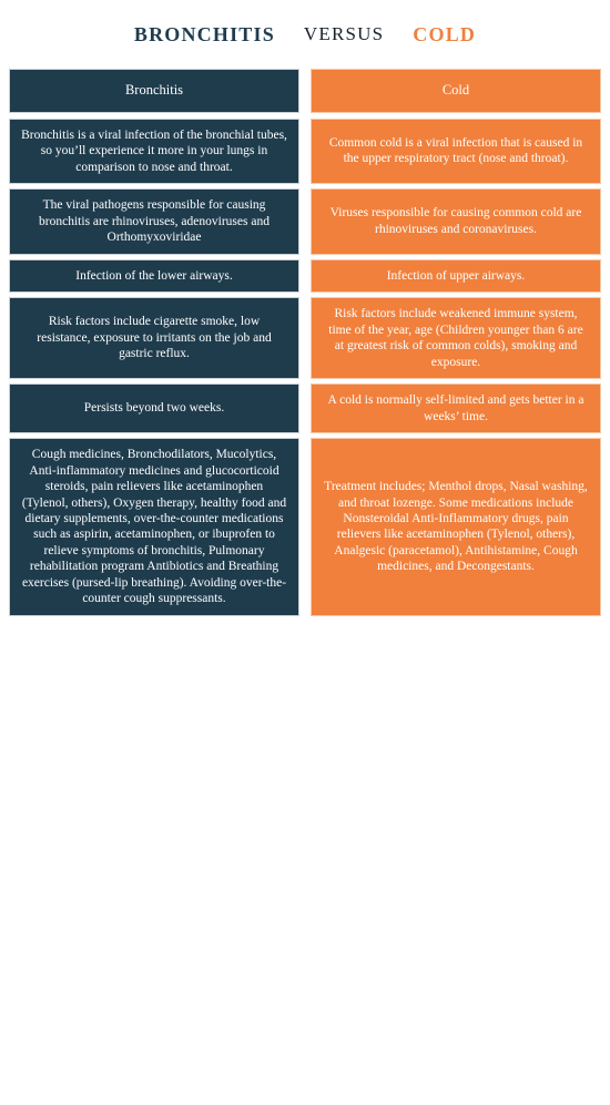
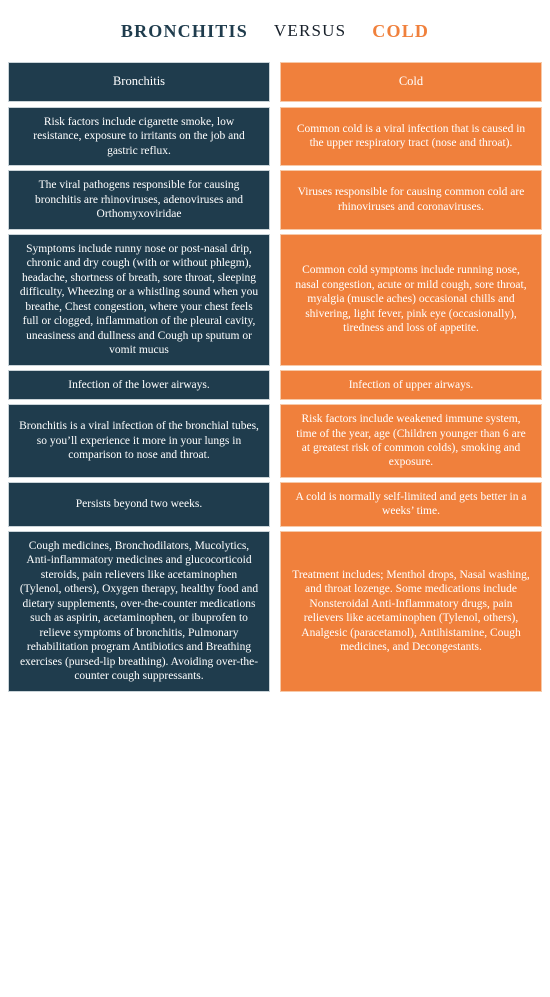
  BRONCHITIS
  VERSUS
  COLD
  Bronchitis
  Cold
- Bronchitis is a viral infection of the bronchial tubes, so you’ll experience it more in your lungs in comparison to nose and throat.
+ Risk factors include cigarette smoke, low resistance, exposure to irritants on the job and gastric reflux.
  Common cold is a viral infection that is caused in the upper respiratory tract (nose and throat).
  The viral pathogens responsible for causing bronchitis are rhinoviruses, adenoviruses and Orthomyxoviridae
  Viruses responsible for causing common cold are rhinoviruses and coronaviruses.
+ Symptoms include runny nose or post-nasal drip, chronic and dry cough (with or without phlegm), headache, shortness of breath, sore throat, sleeping difficulty, Wheezing or a whistling sound when you breathe, Chest congestion, where your chest feels full or clogged, inflammation of the pleural cavity, uneasiness and dullness and Cough up sputum or vomit mucus
+ Common cold symptoms include running nose, nasal congestion, acute or mild cough, sore throat, myalgia (muscle aches) occasional chills and shivering, light fever, pink eye (occasionally), tiredness and loss of appetite.
  Infection of the lower airways.
  Infection of upper airways.
- Risk factors include cigarette smoke, low resistance, exposure to irritants on the job and gastric reflux.
+ Bronchitis is a viral infection of the bronchial tubes, so you’ll experience it more in your lungs in comparison to nose and throat.
  Risk factors include weakened immune system, time of the year, age (Children younger than 6 are at greatest risk of common colds), smoking and exposure.
  Persists beyond two weeks.
  A cold is normally self-limited and gets better in a weeks’ time.
  Cough medicines, Bronchodilators, Mucolytics, Anti-inflammatory medicines and glucocorticoid steroids, pain relievers like acetaminophen (Tylenol, others), Oxygen therapy, healthy food and dietary supplements, over-the-counter medications such as aspirin, acetaminophen, or ibuprofen to relieve symptoms of bronchitis, Pulmonary rehabilitation program Antibiotics and Breathing exercises (pursed-lip breathing). Avoiding over-the-counter cough suppressants.
  Treatment includes; Menthol drops, Nasal washing, and throat lozenge. Some medications include Nonsteroidal Anti-Inflammatory drugs, pain relievers like acetaminophen (Tylenol, others), Analgesic (paracetamol), Antihistamine, Cough medicines, and Decongestants.
